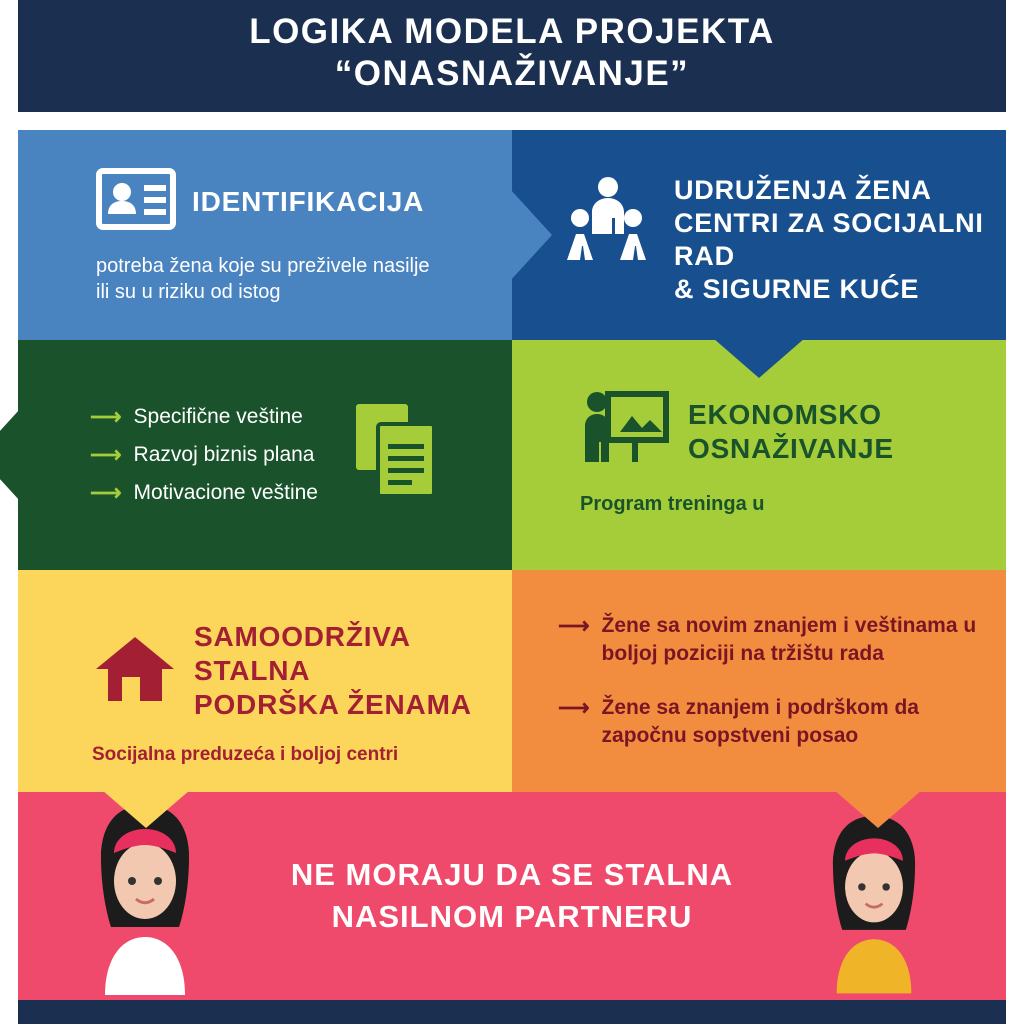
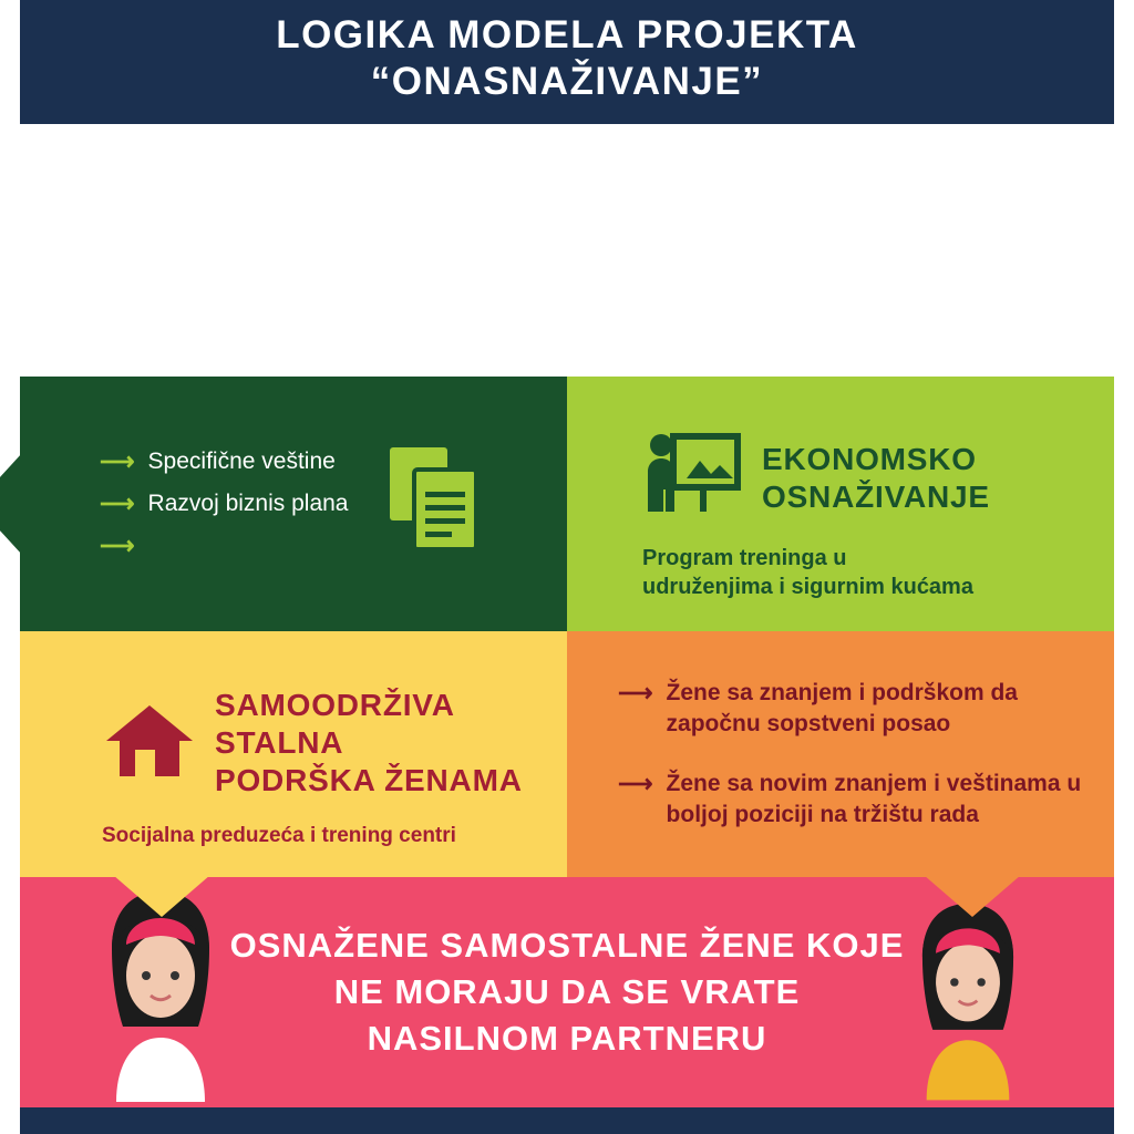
  LOGIKA MODELA PROJEKTA
  “ONASNAŽIVANJE”
- IDENTIFIKACIJA
- potreba žena koje su preživele nasilje ili su u riziku od istog
- UDRUŽENJA ŽENA
- CENTRI ZA SOCIJALNI RAD
- & SIGURNE KUĆE
  ⟶
  Specifične veštine
  ⟶
  Razvoj biznis plana
  ⟶
- Motivacione veštine
  EKONOMSKO
  OSNAŽIVANJE
  Program treninga u
+ udruženjima i sigurnim kućama
  SAMOODRŽIVA STALNA
  PODRŠKA ŽENAMA
- Socijalna preduzeća i boljoj centri
+ Socijalna preduzeća i trening centri
  ⟶
- Žene sa novim znanjem i veštinama u boljoj poziciji na tržištu rada
+ Žene sa znanjem i podrškom da započnu sopstveni posao
  ⟶
- Žene sa znanjem i podrškom da započnu sopstveni posao
+ Žene sa novim znanjem i veštinama u boljoj poziciji na tržištu rada
+ OSNAŽENE SAMOSTALNE ŽENE KOJE
- NE MORAJU DA SE STALNA
+ NE MORAJU DA SE VRATE
  NASILNOM PARTNERU
